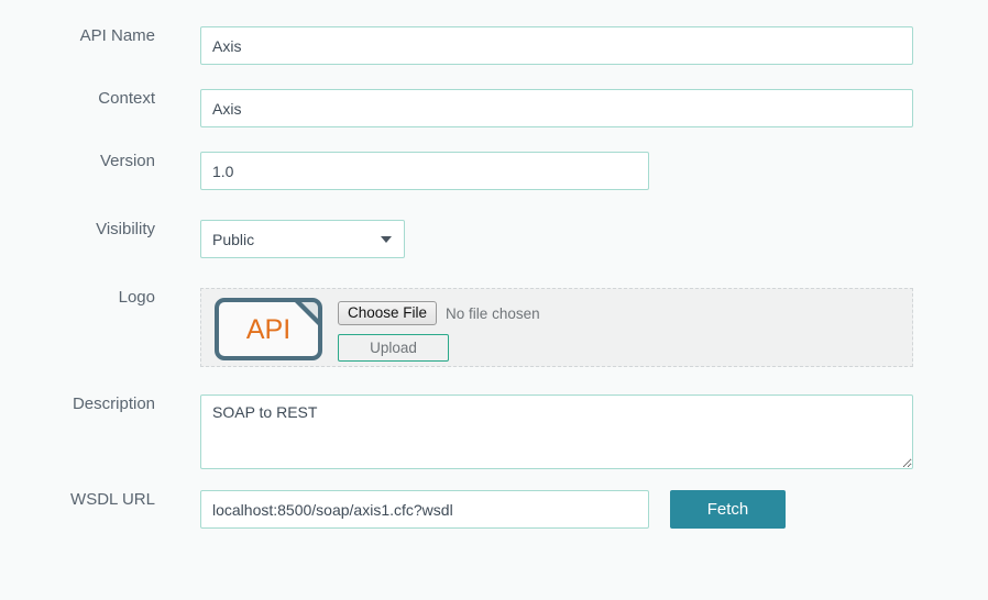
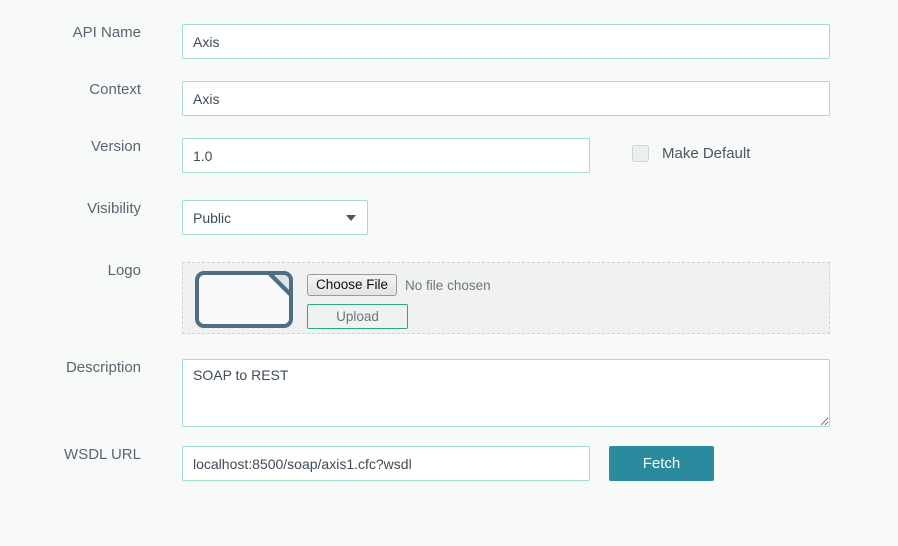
  API Name
  Axis
  Context
  Axis
  Version
  1.0
+ Make Default
  Visibility
  Public
  Logo
- API
  Choose File
  No file chosen
  Upload
  Description
  SOAP to REST
  WSDL URL
  localhost:8500/soap/axis1.cfc?wsdl
  Fetch
